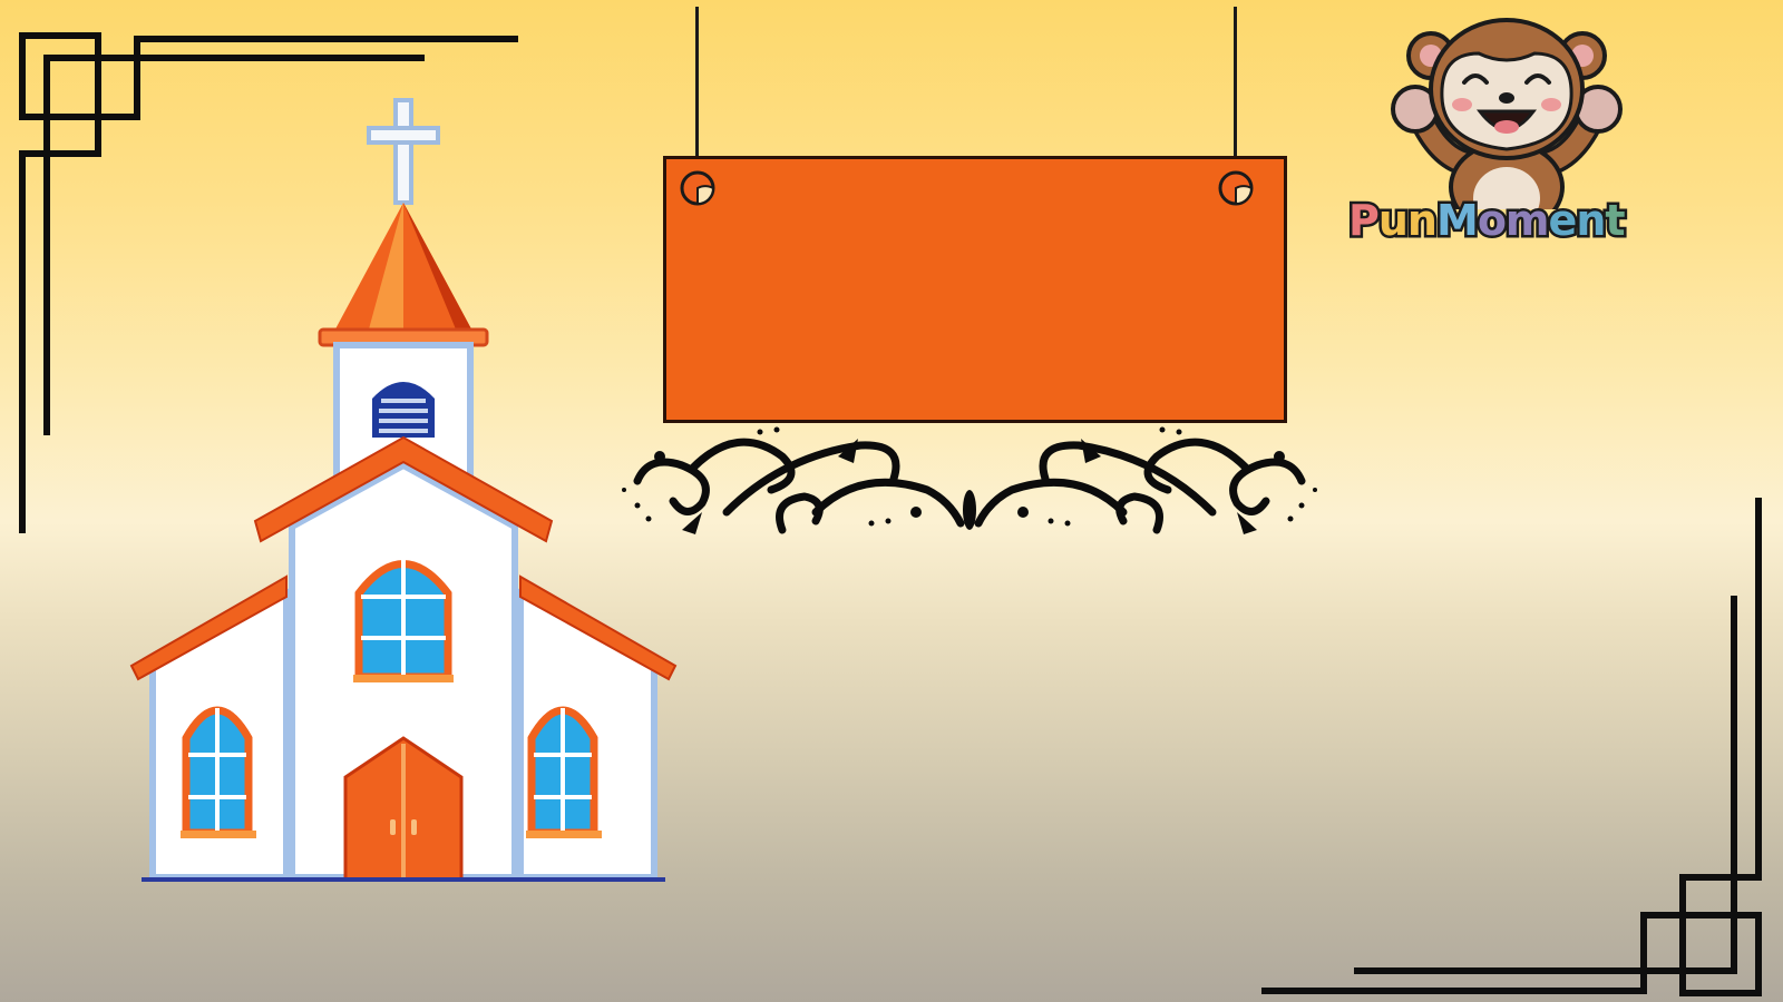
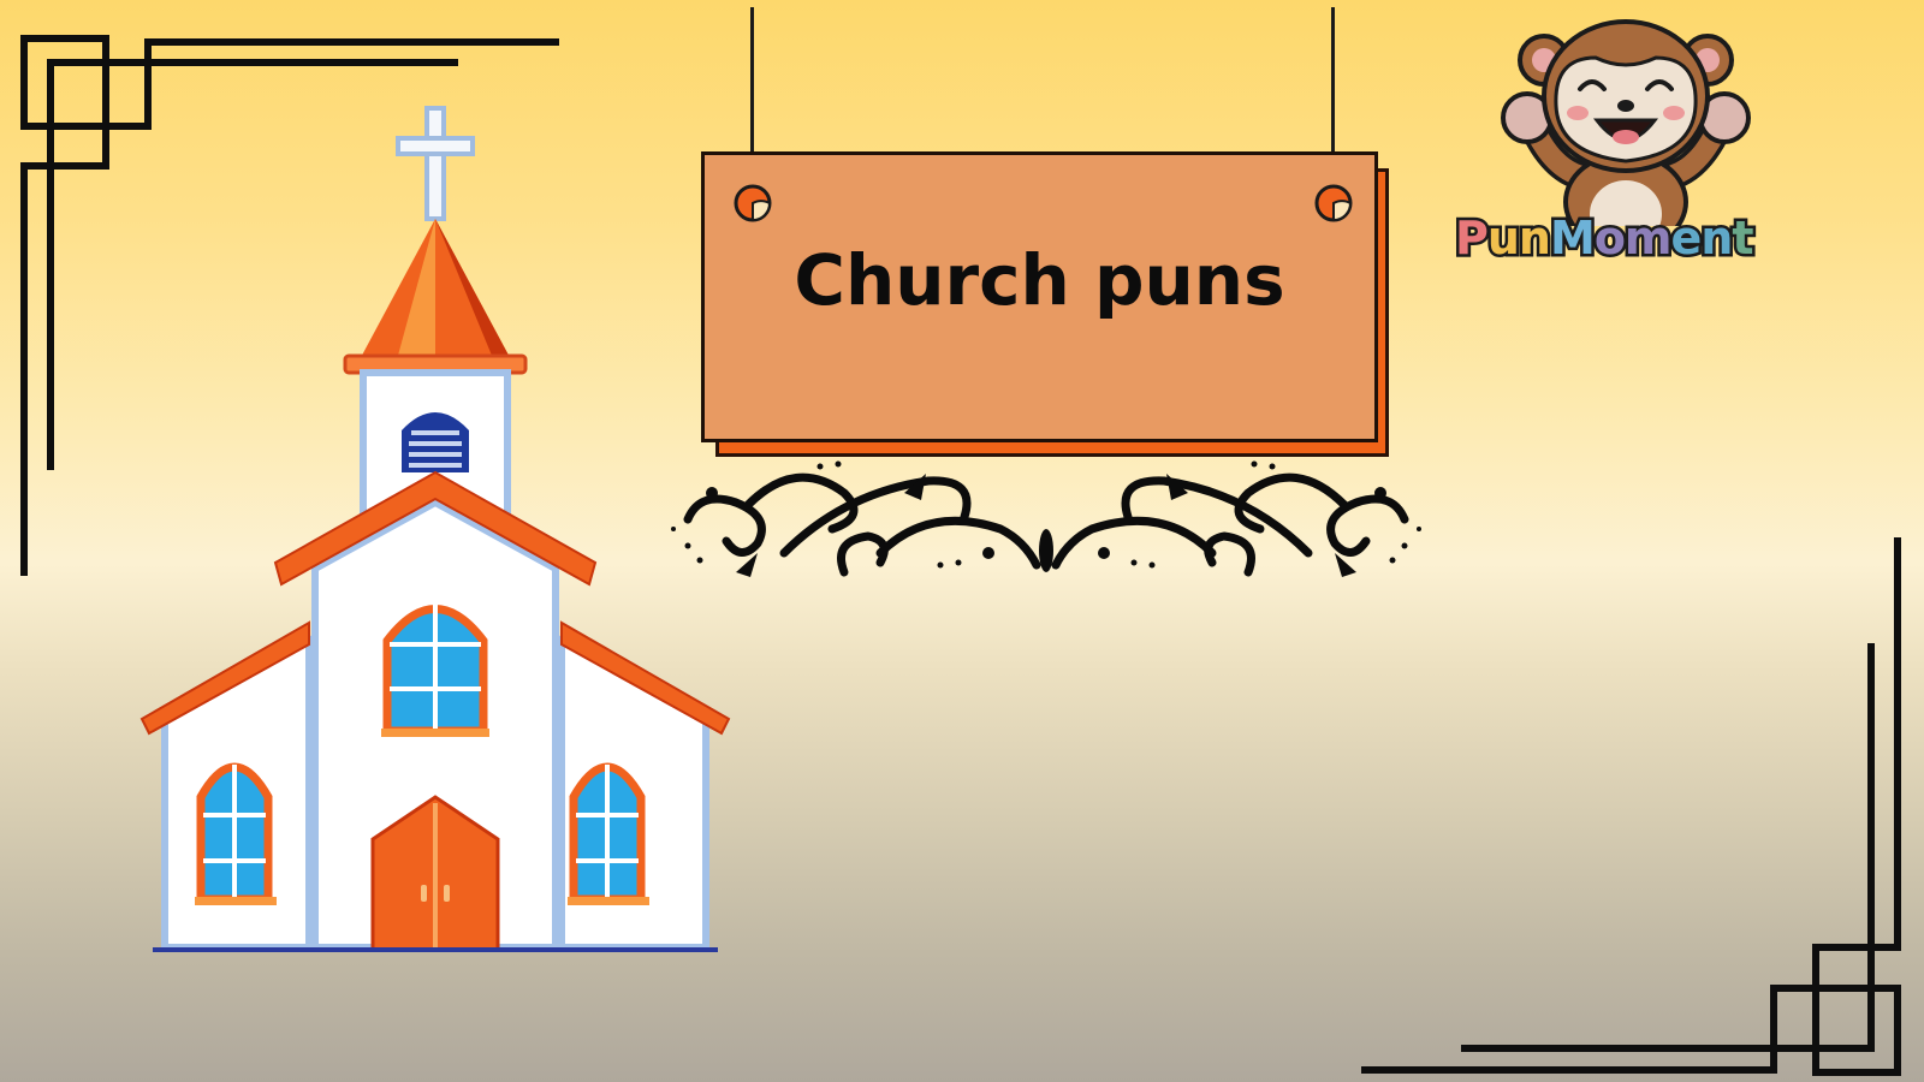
+ Church puns
  PunMoment
